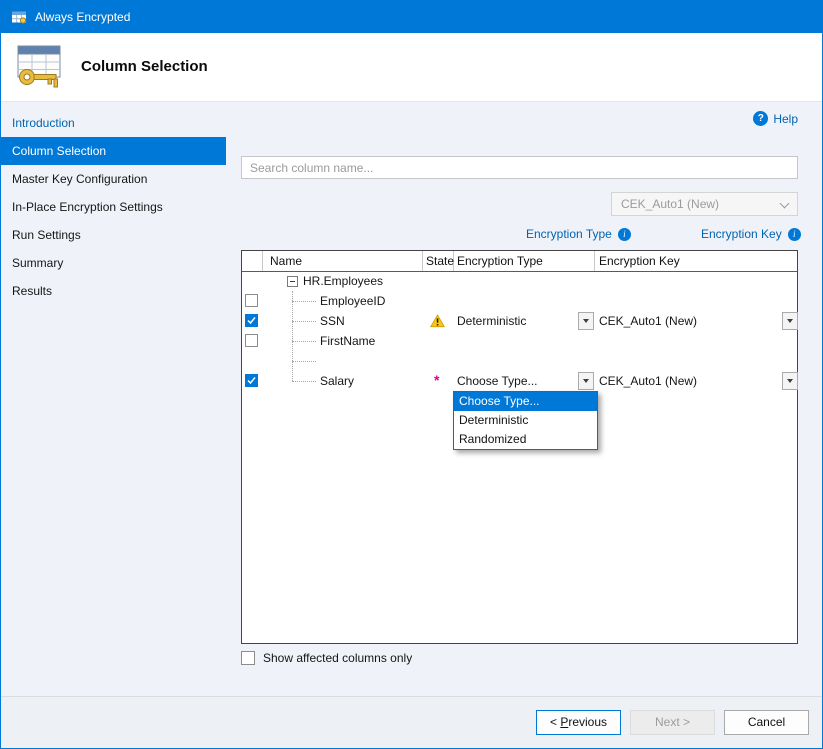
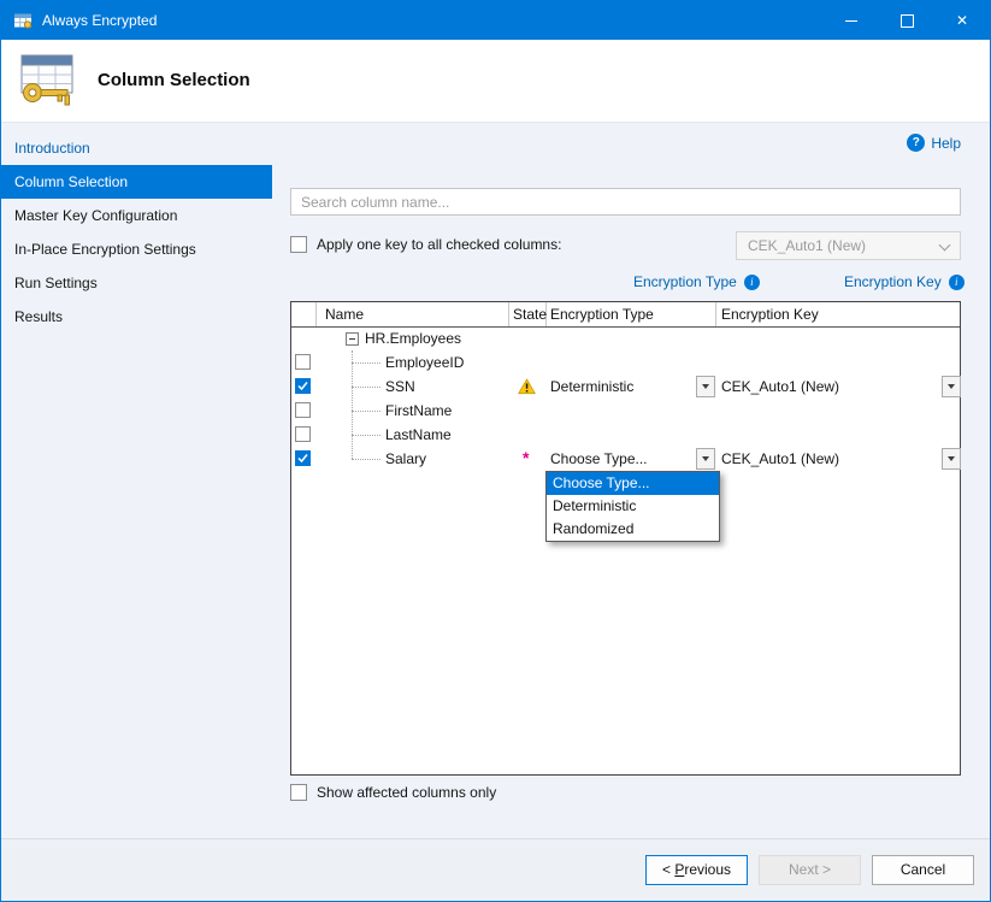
  Always Encrypted
+ ✕
  Column Selection
  Introduction
  Column Selection
  Master Key Configuration
  In-Place Encryption Settings
  Run Settings
- Summary
  Results
  ?
  Help
  Search column name...
+ Apply one key to all checked columns:
  CEK_Auto1 (New)
  Encryption Type
  i
  Encryption Key
  i
  Name
  State
  Encryption Type
  Encryption Key
  HR.Employees
  EmployeeID
  SSN
  Deterministic
  CEK_Auto1 (New)
  FirstName
+ LastName
  Salary
  *
  Choose Type...
  CEK_Auto1 (New)
  Choose Type...
  Deterministic
  Randomized
  Show affected columns only
  < Previous
  Next >
  Cancel
